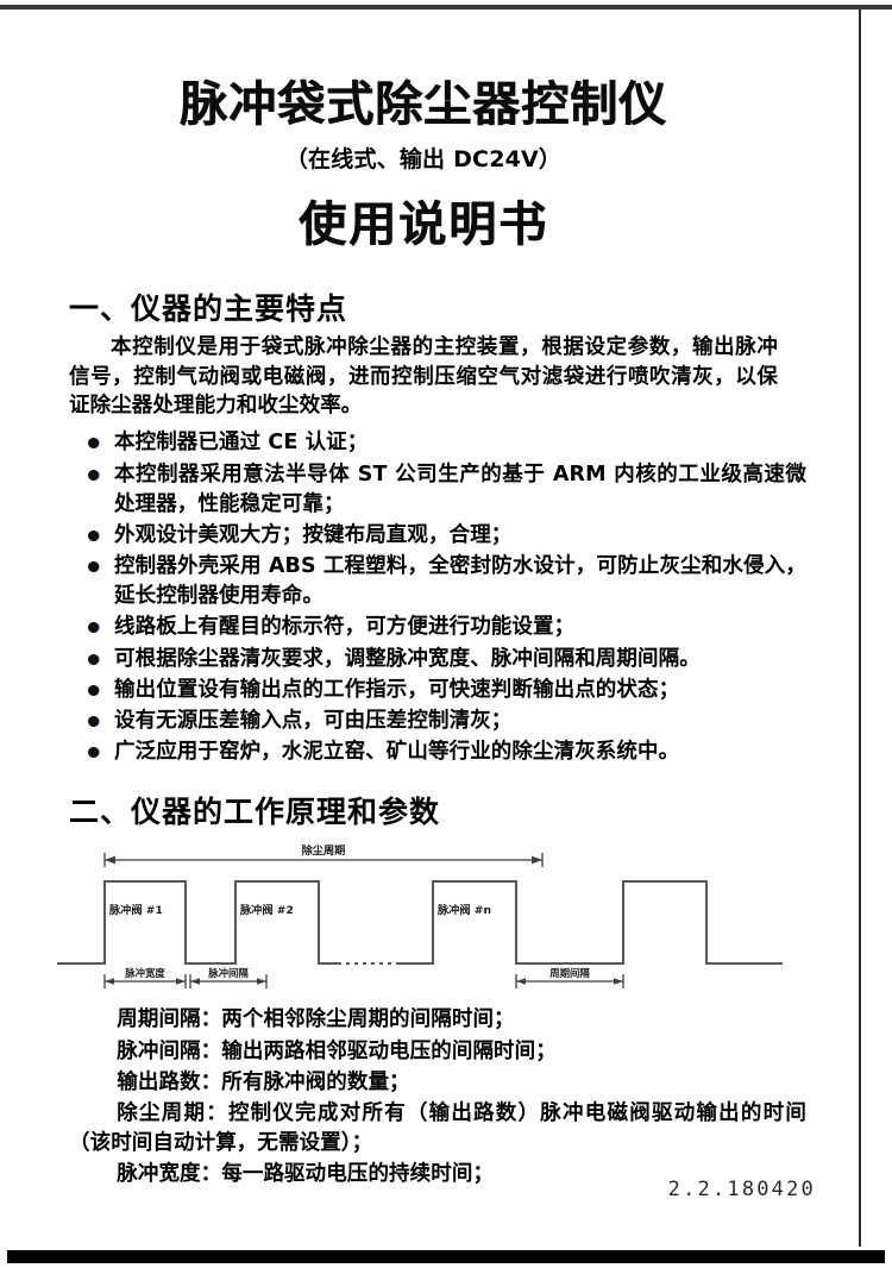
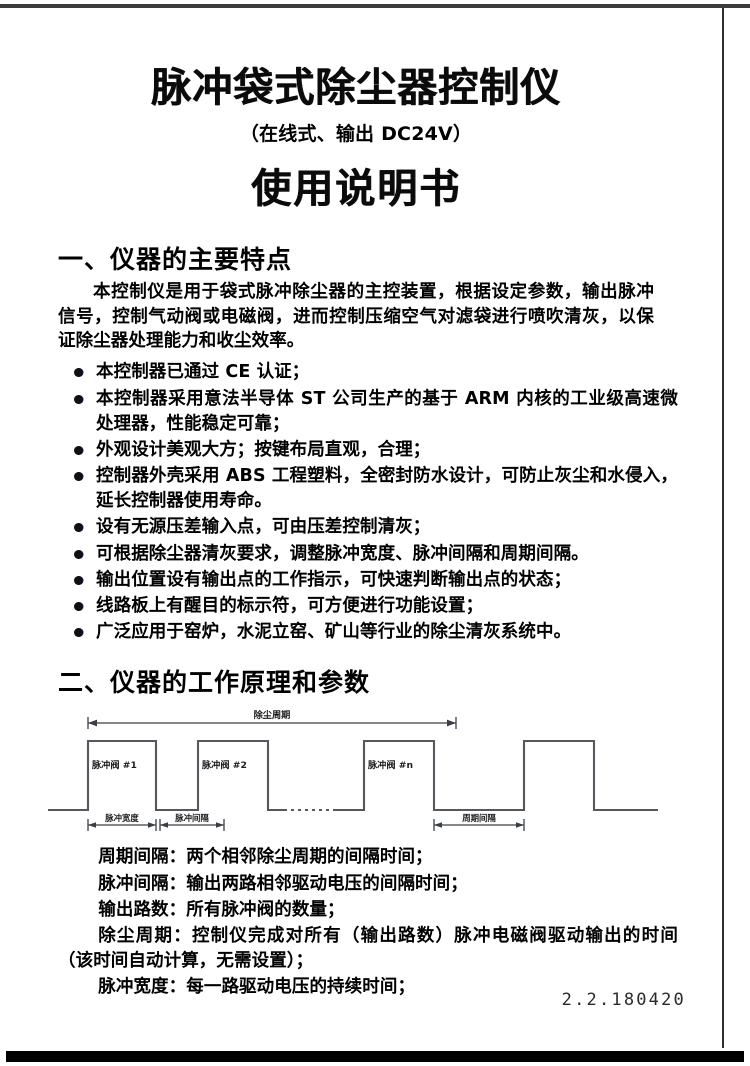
  脉冲袋式除尘器控制仪
  （在线式、输出 DC24V）
  使用说明书
  一、仪器的主要特点
  本控制仪是用于袋式脉冲除尘器的主控装置，根据设定参数，输出脉冲信号，控制气动阀或电磁阀，进而控制压缩空气对滤袋进行喷吹清灰，以保证除尘器处理能力和收尘效率。
  本控制器已通过 CE 认证；
  本控制器采用意法半导体 ST 公司生产的基于 ARM 内核的工业级高速微处理器，性能稳定可靠；
  外观设计美观大方；按键布局直观，合理；
  控制器外壳采用 ABS 工程塑料，全密封防水设计，可防止灰尘和水侵入，延长控制器使用寿命。
- 线路板上有醒目的标示符，可方便进行功能设置；
+ 设有无源压差输入点，可由压差控制清灰；
  可根据除尘器清灰要求，调整脉冲宽度、脉冲间隔和周期间隔。
  输出位置设有输出点的工作指示，可快速判断输出点的状态；
- 设有无源压差输入点，可由压差控制清灰；
+ 线路板上有醒目的标示符，可方便进行功能设置；
  广泛应用于窑炉，水泥立窑、矿山等行业的除尘清灰系统中。
  二、仪器的工作原理和参数
  除尘周期
  脉冲阀 #1
  脉冲阀 #2
  脉冲阀 #n
  脉冲宽度
  脉冲间隔
  周期间隔
  周期间隔：两个相邻除尘周期的间隔时间；
  脉冲间隔：输出两路相邻驱动电压的间隔时间；
  输出路数：所有脉冲阀的数量；
  除尘周期：控制仪完成对所有（输出路数）脉冲电磁阀驱动输出的时间（该时间自动计算，无需设置）；
  脉冲宽度：每一路驱动电压的持续时间；
  2.2.180420
